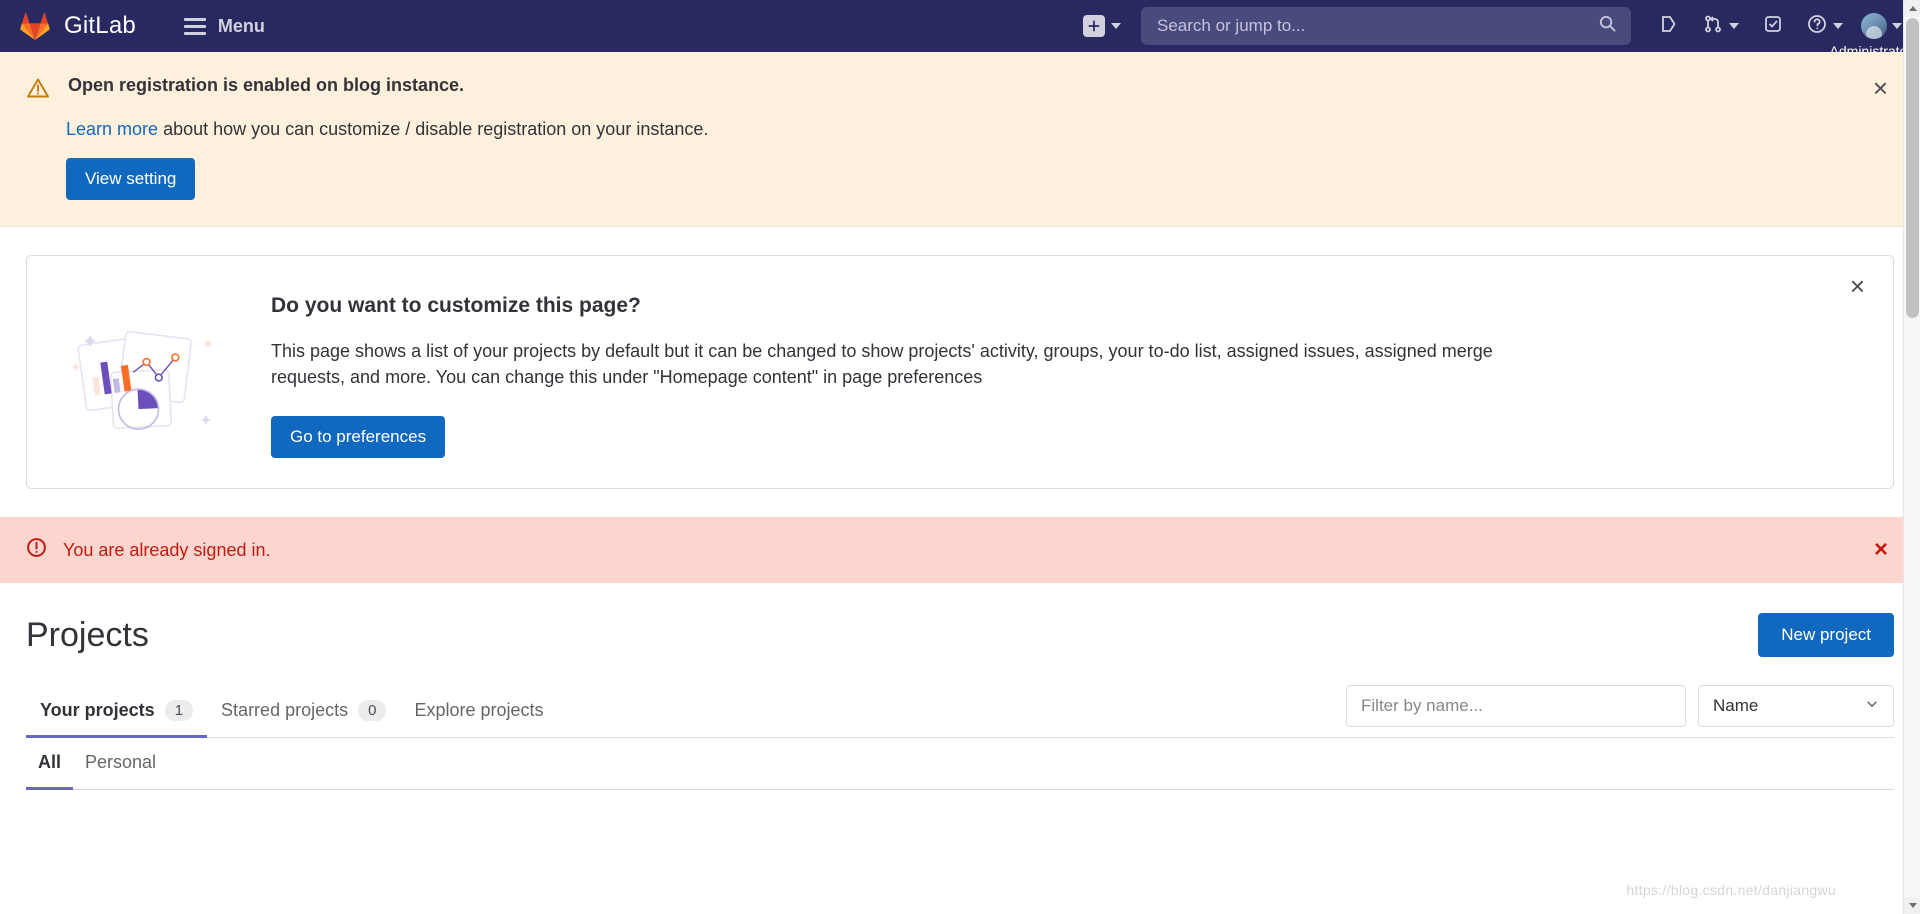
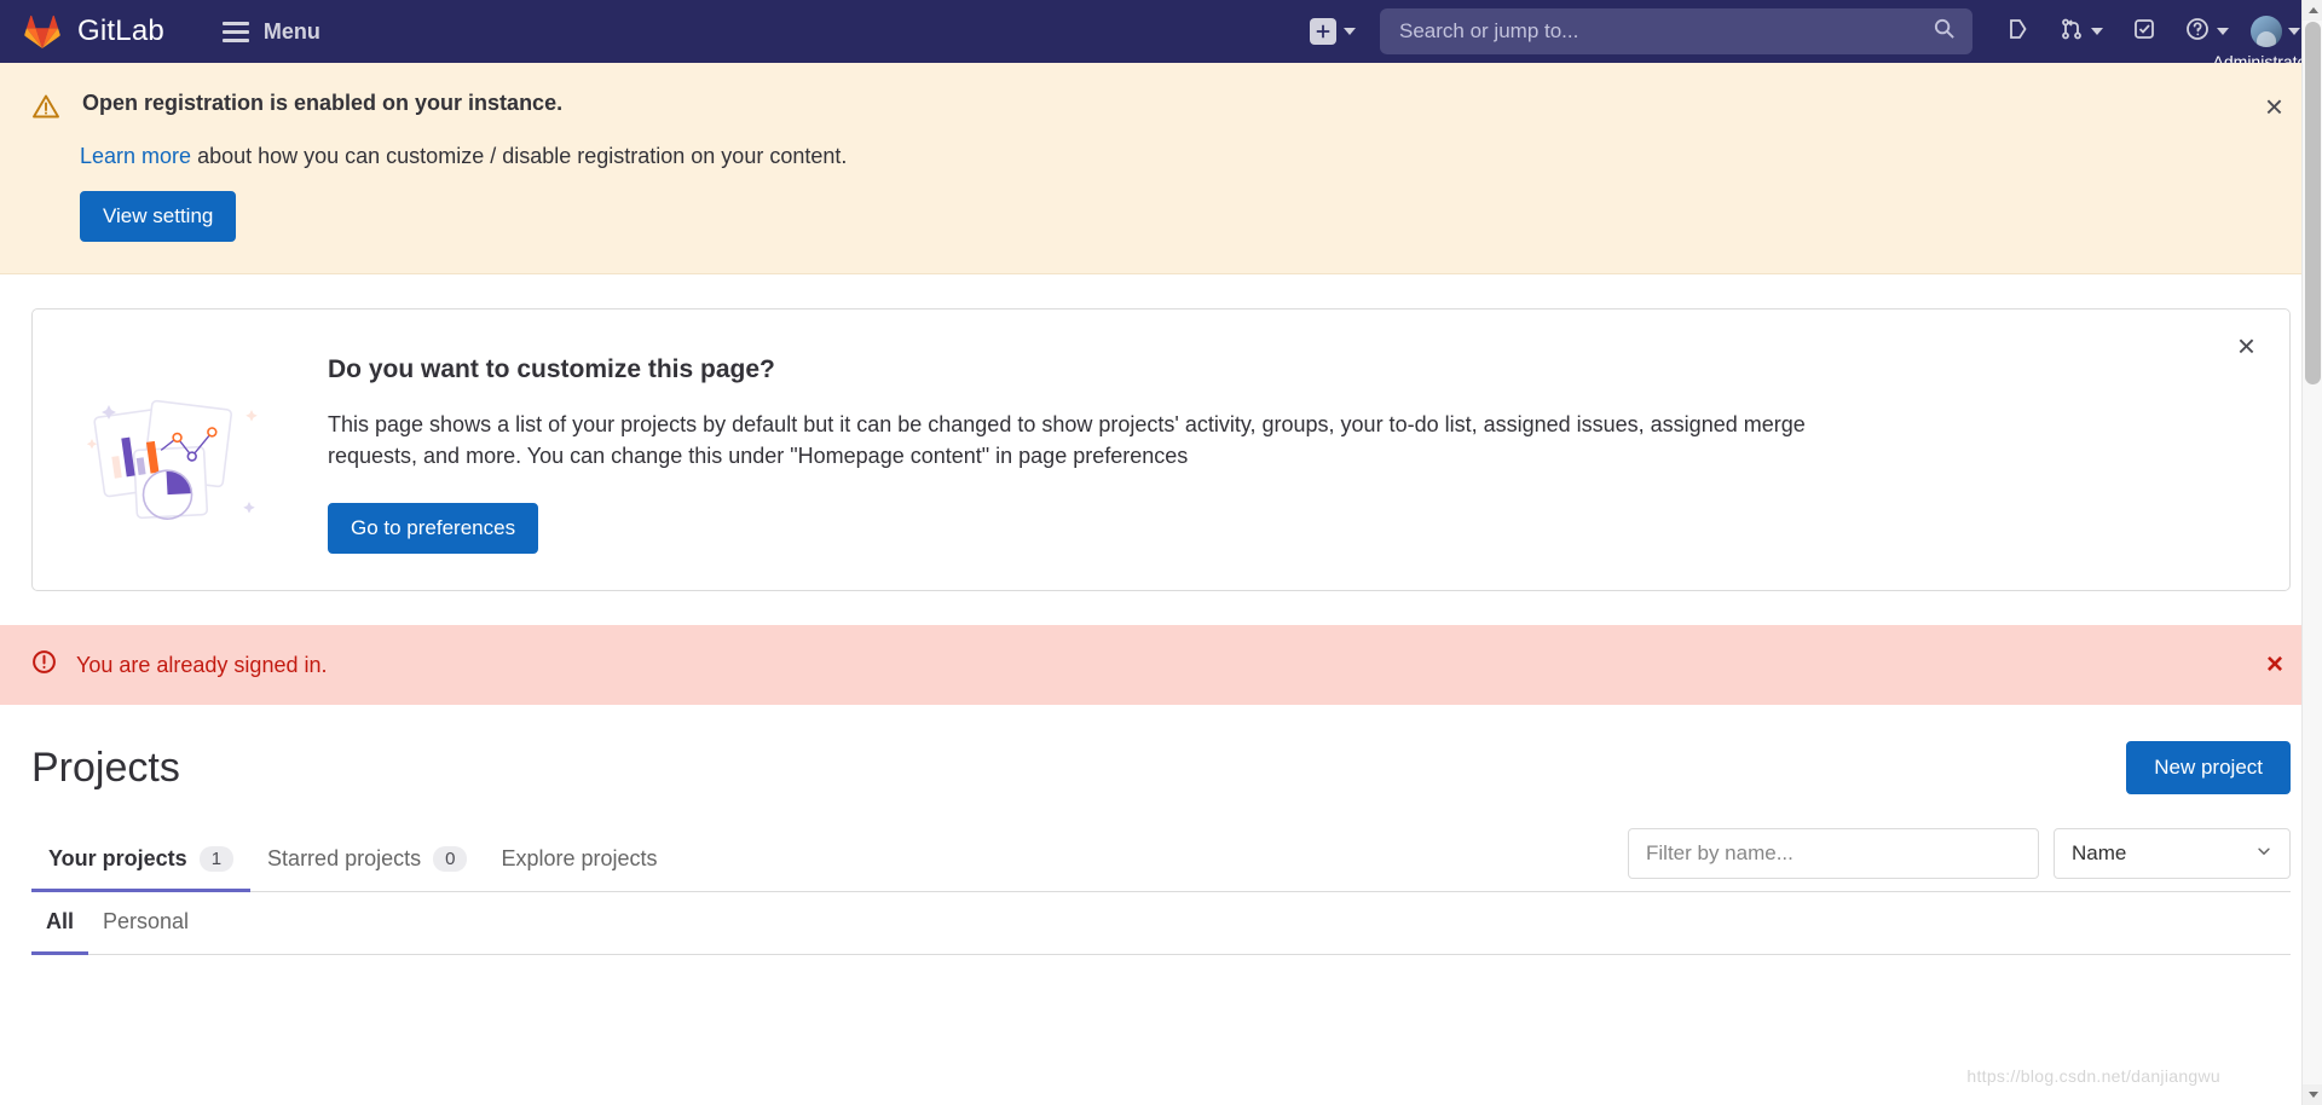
  GitLab
  Menu
  Search or jump to...
  Administrat
- Open registration is enabled on blog instance.
+ Open registration is enabled on your instance.
- Learn more about how you can customize / disable registration on your instance.
+ Learn more about how you can customize / disable registration on your content.
  View setting
  ×
  Do you want to customize this page?
  This page shows a list of your projects by default but it can be changed to show projects' activity, groups, your to-do list, assigned issues, assigned merge requests, and more. You can change this under "Homepage content" in page preferences
  Go to preferences
  ×
  You are already signed in.
  ×
  Projects
  New project
  Your projects
  1
  Starred projects
  0
  Explore projects
  Filter by name...
  Name
  All
  Personal
  https://blog.csdn.net/danjiangwu
